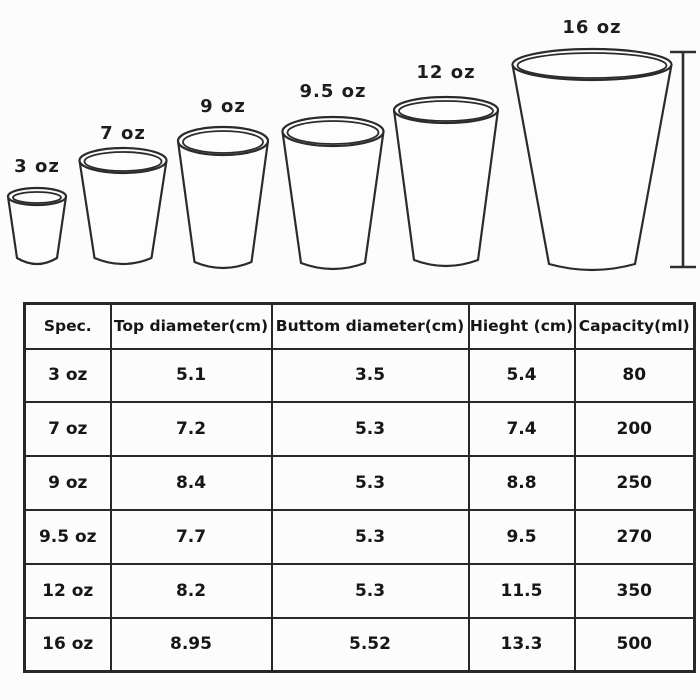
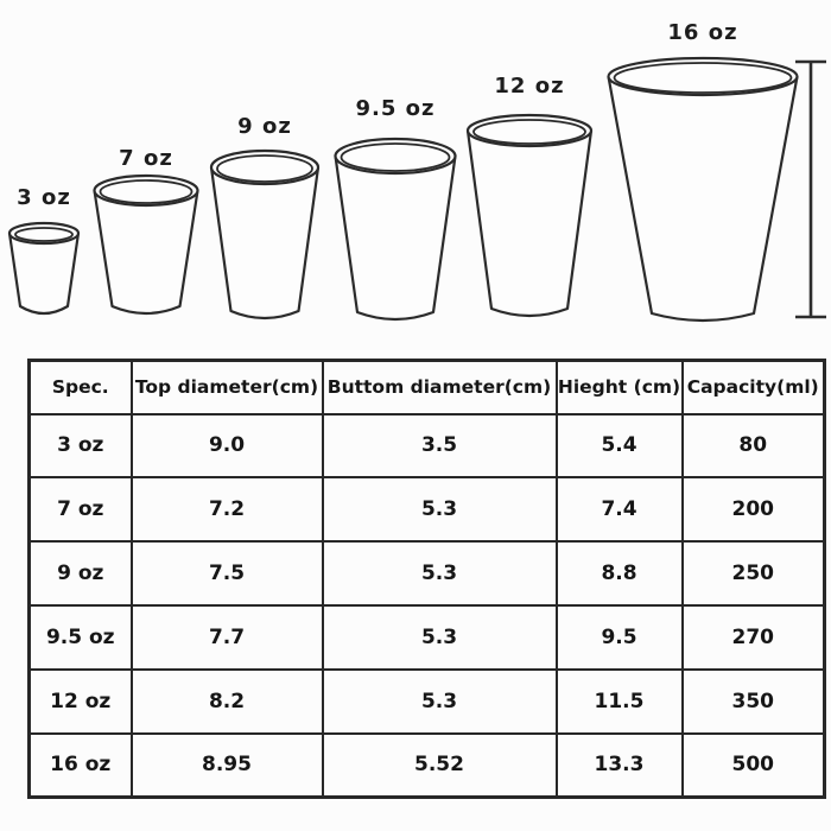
  3 oz
  7 oz
  9 oz
  9.5 oz
  12 oz
  16 oz
  Spec.	Top diameter(cm)	Buttom diameter(cm)	Hieght (cm)	Capacity(ml)
- 3 oz	5.1	3.5	5.4	80
+ 3 oz	9.0	3.5	5.4	80
  7 oz	7.2	5.3	7.4	200
- 9 oz	8.4	5.3	8.8	250
+ 9 oz	7.5	5.3	8.8	250
  9.5 oz	7.7	5.3	9.5	270
  12 oz	8.2	5.3	11.5	350
  16 oz	8.95	5.52	13.3	500
